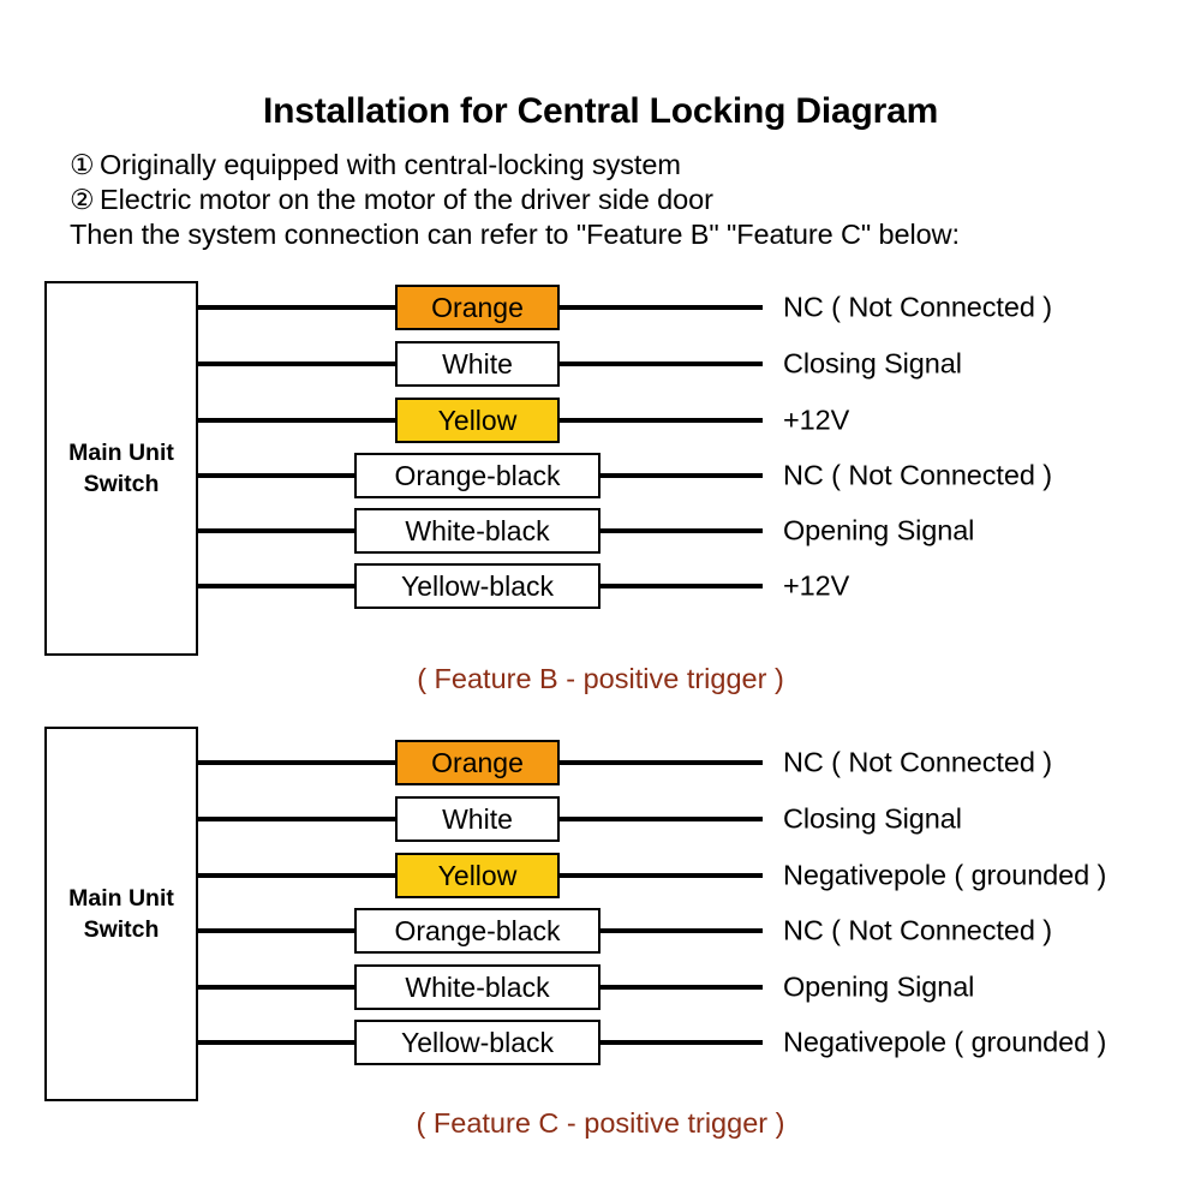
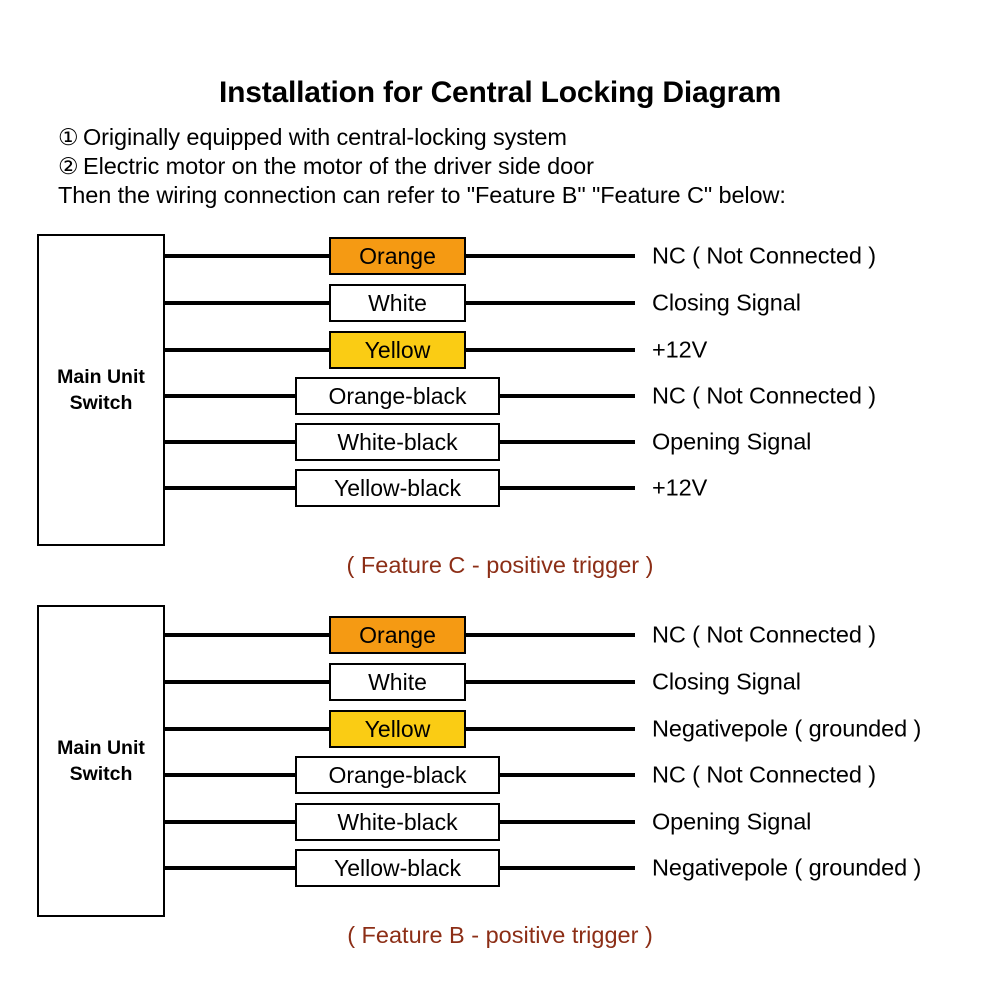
  Installation for Central Locking Diagram
  ① Originally equipped with central-locking system
  ② Electric motor on the motor of the driver side door
- Then the system connection can refer to "Feature B" "Feature C" below:
+ Then the wiring connection can refer to "Feature B" "Feature C" below:
  Main Unit
  Switch
  Orange
  NC ( Not Connected )
  White
  Closing Signal
  Yellow
  +12V
  Orange-black
  NC ( Not Connected )
  White-black
  Opening Signal
  Yellow-black
  +12V
- ( Feature B - positive trigger )
+ ( Feature C - positive trigger )
  Main Unit
  Switch
  Orange
  NC ( Not Connected )
  White
  Closing Signal
  Yellow
  Negativepole ( grounded )
  Orange-black
  NC ( Not Connected )
  White-black
  Opening Signal
  Yellow-black
  Negativepole ( grounded )
- ( Feature C - positive trigger )
+ ( Feature B - positive trigger )
